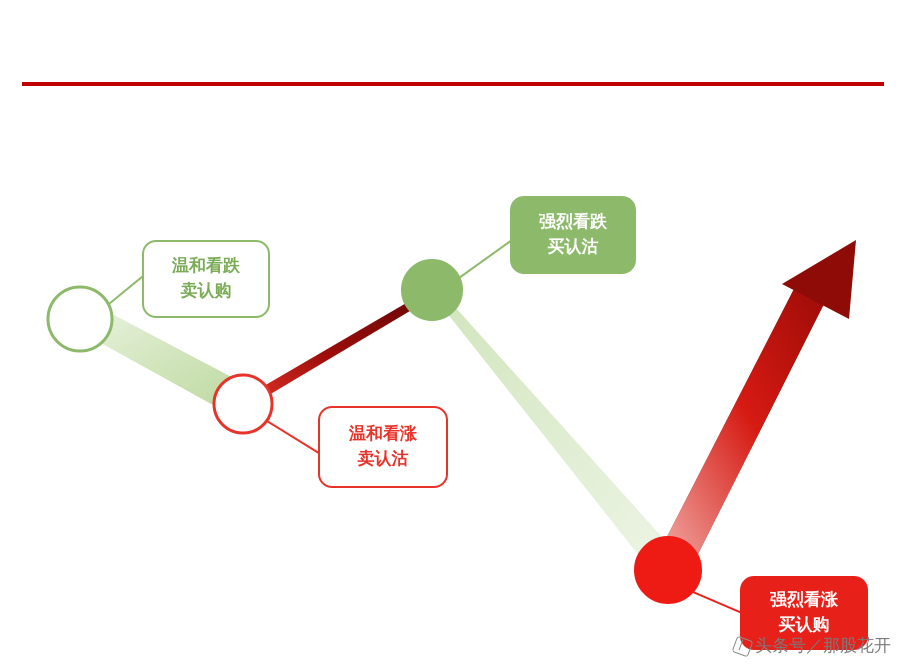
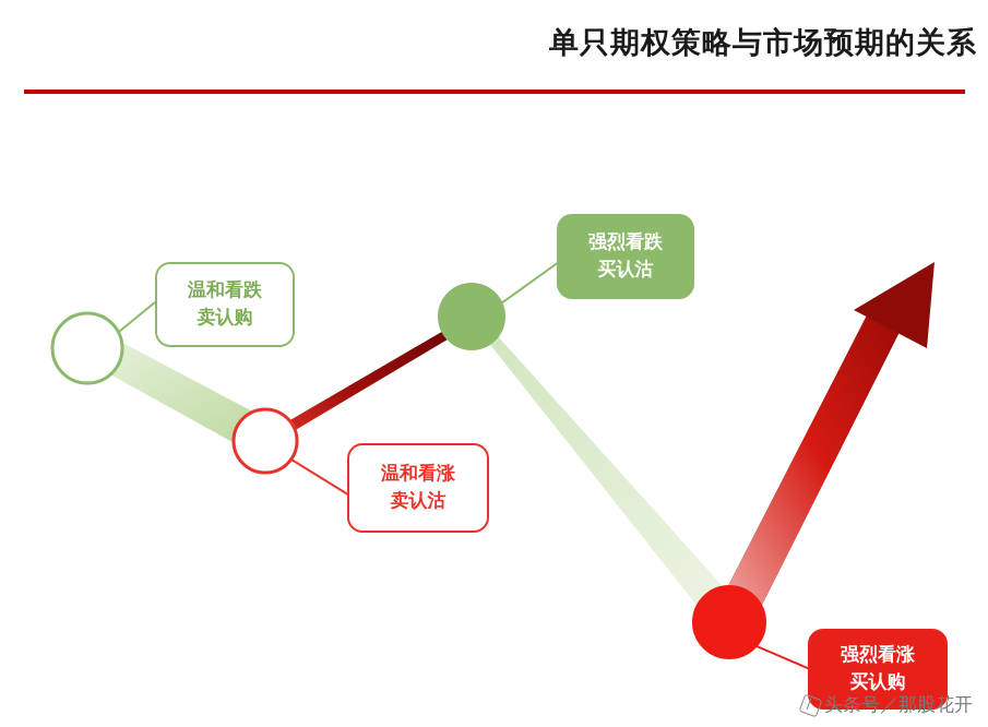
+ 单只期权策略与市场预期的关系
  温和看跌
  卖认购
  强烈看跌
  买认沽
  温和看涨
  卖认沽
  强烈看涨
  买认购
  头条号／那股花开
